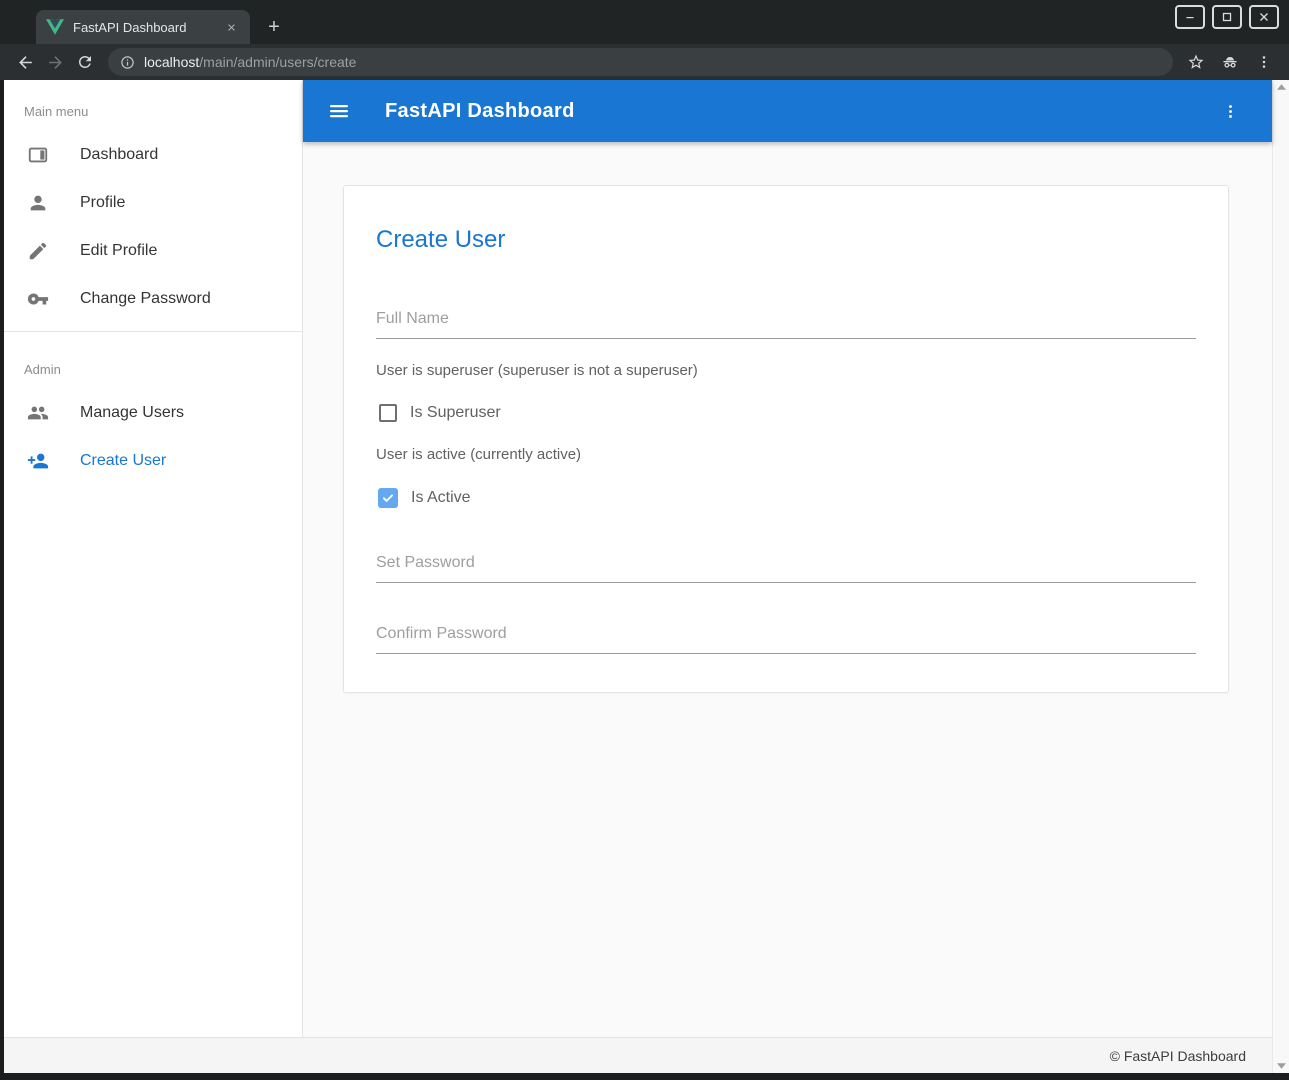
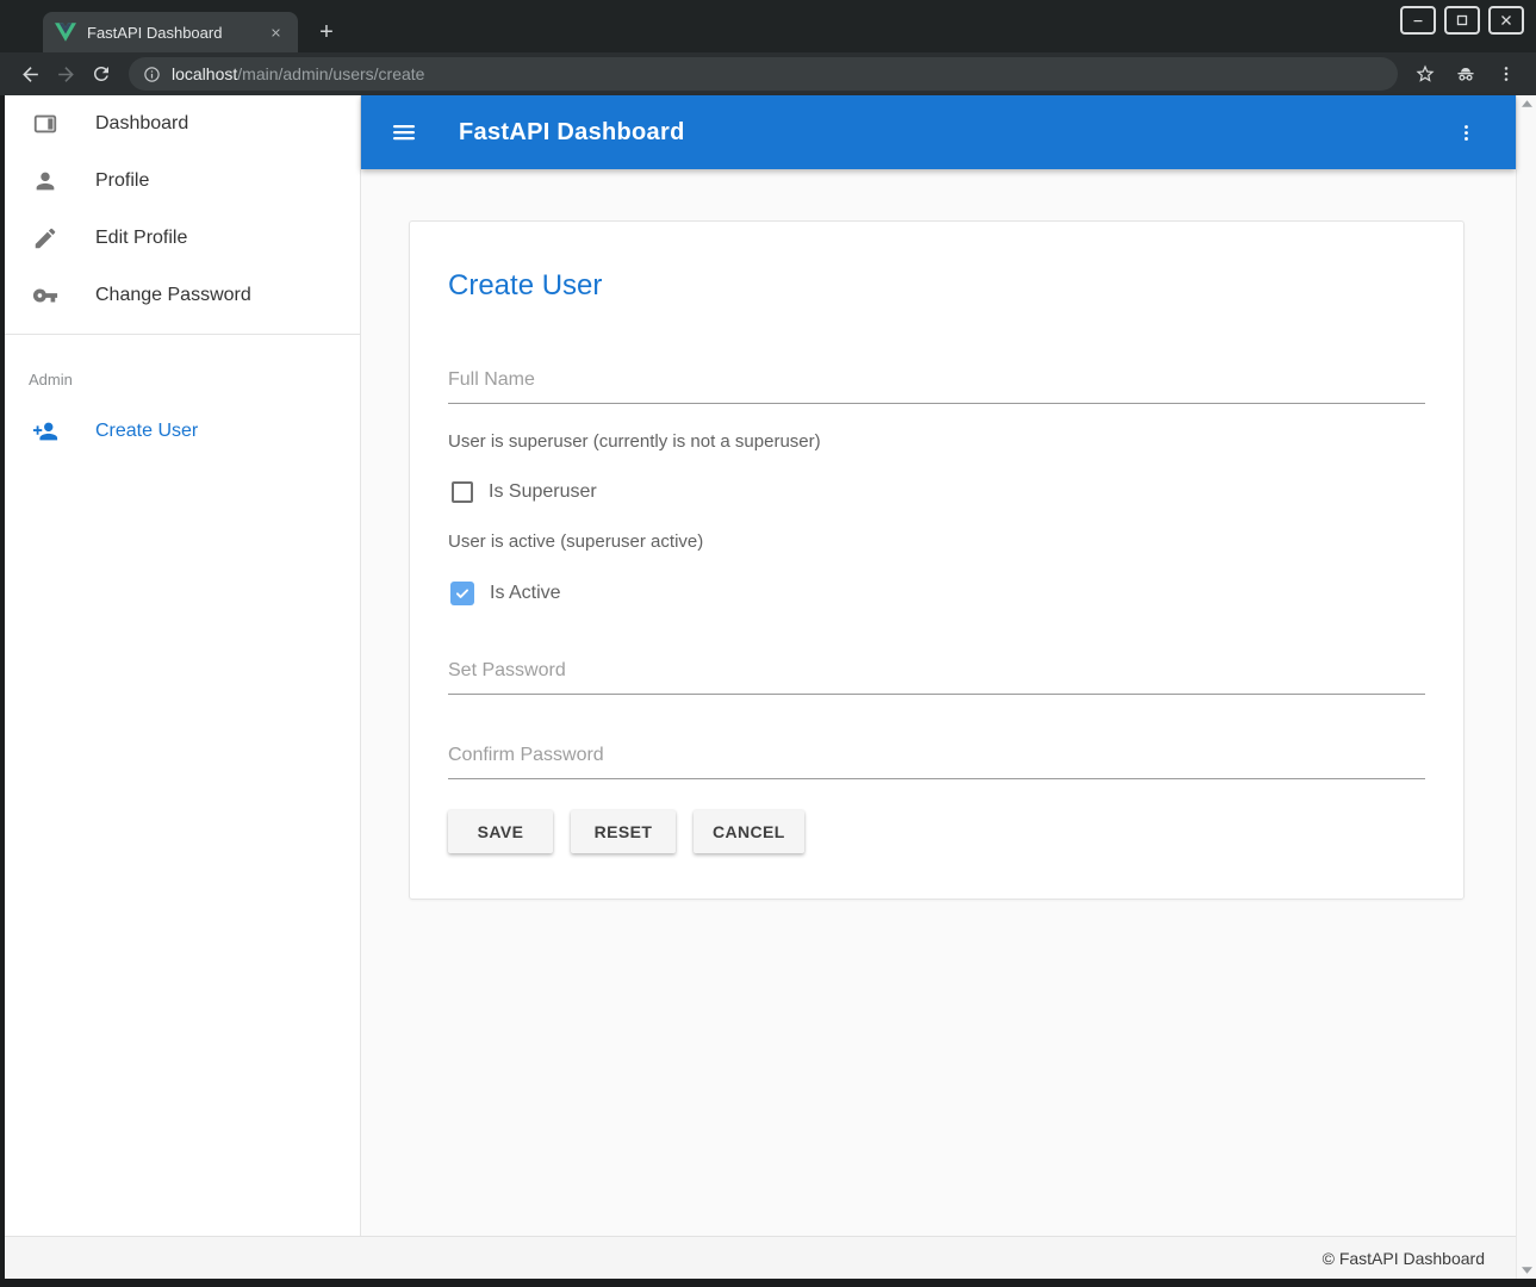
  FastAPI Dashboard
  +
  localhost
  /main/admin/users/create
- Main menu
  Dashboard
  Profile
  Edit Profile
  Change Password
  Admin
- Manage Users
  Create User
  FastAPI Dashboard
  Create User
  Full Name
- User is superuser (superuser is not a superuser)
+ User is superuser (currently is not a superuser)
  Is Superuser
- User is active (currently active)
+ User is active (superuser active)
  Is Active
  Set Password
  Confirm Password
+ SAVE
+ RESET
+ CANCEL
  © FastAPI Dashboard
